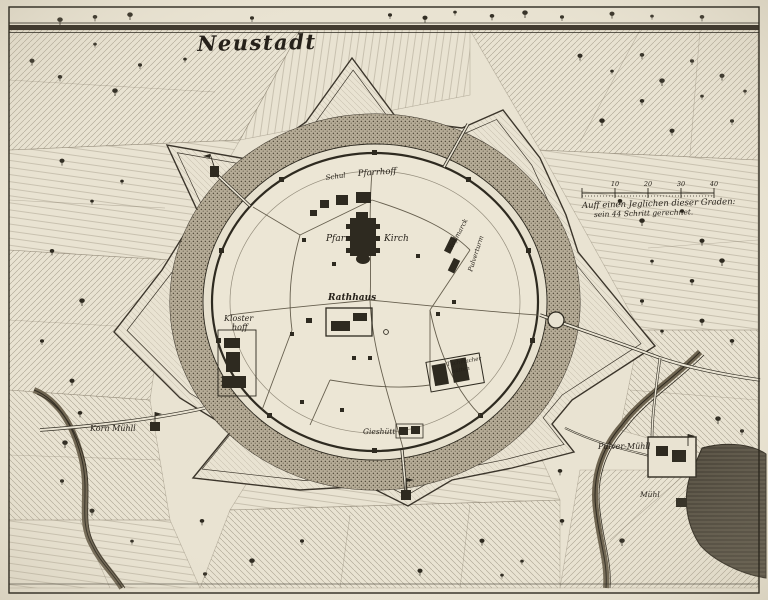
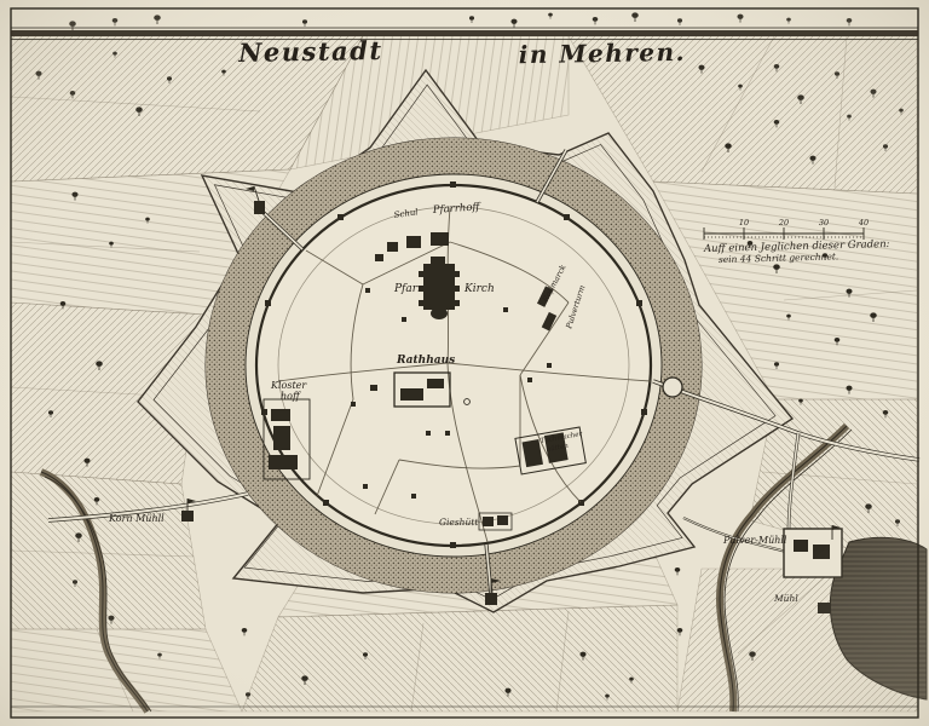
  Neustadt
+ in Mehren.
